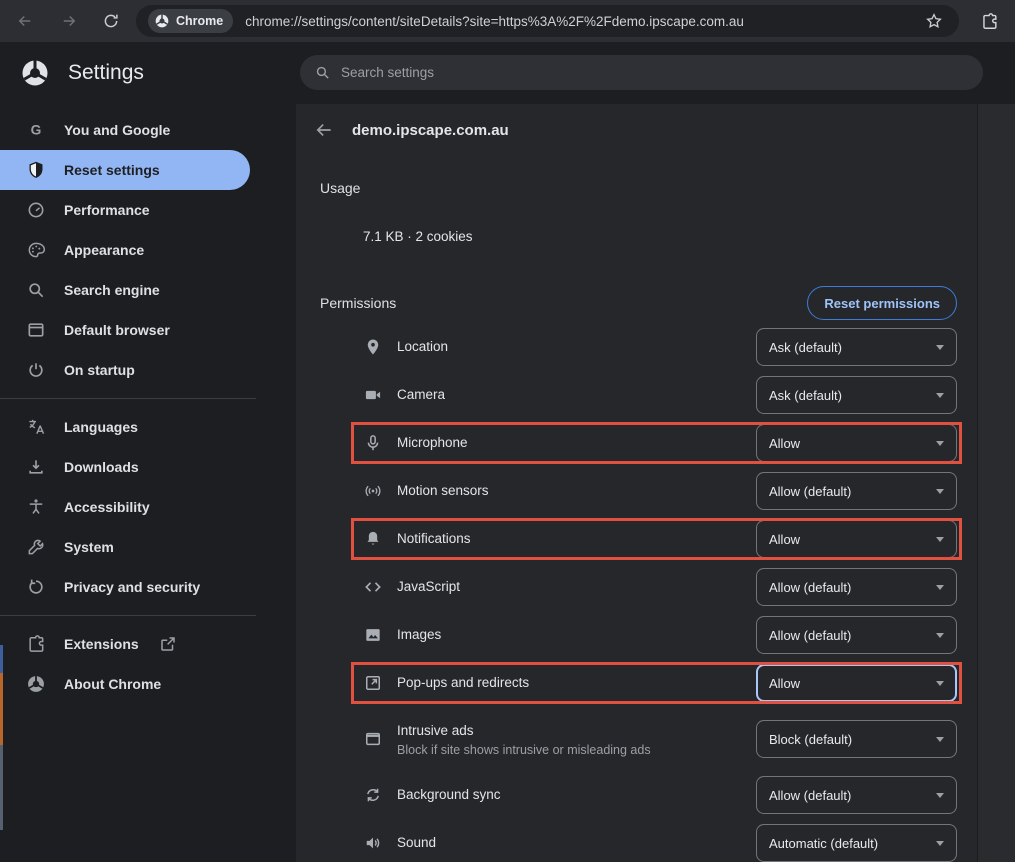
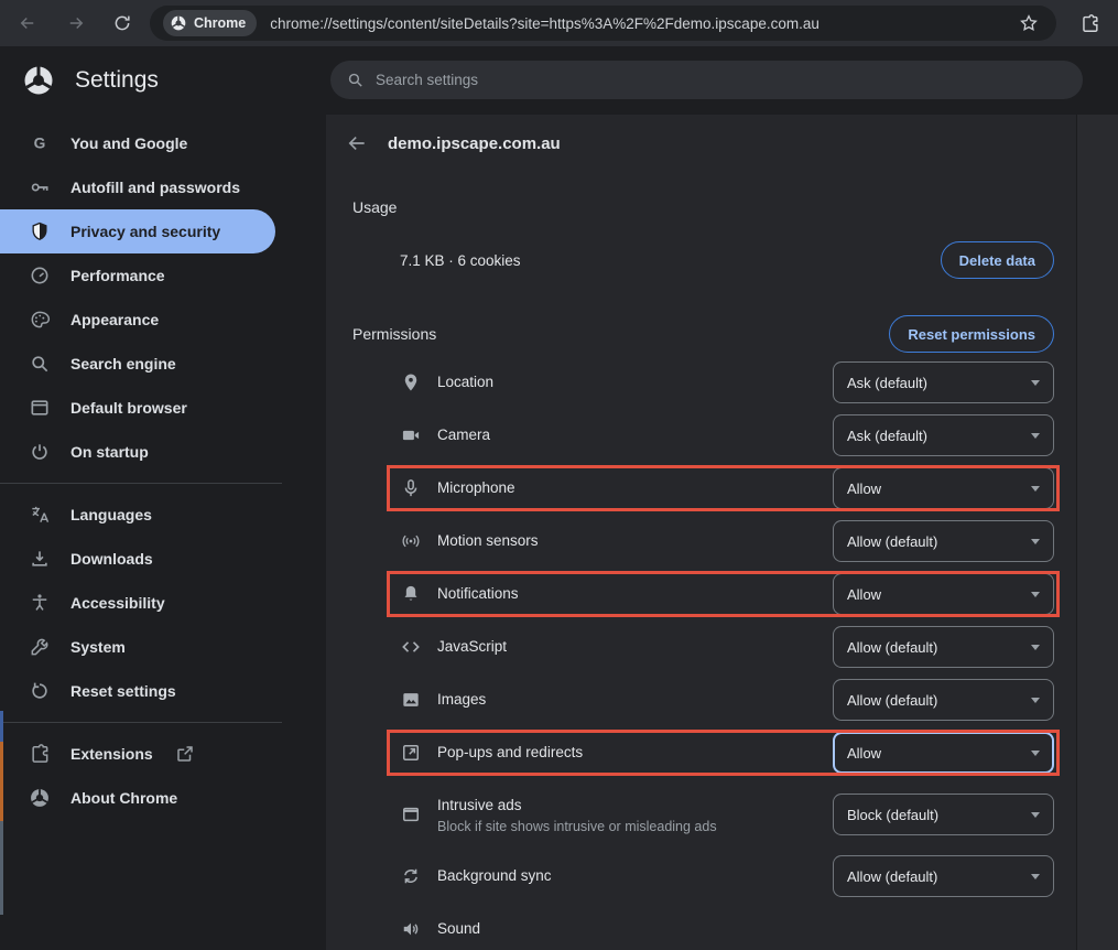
  Chrome
  chrome://settings/content/siteDetails?site=https%3A%2F%2Fdemo.ipscape.com.au
  Settings
  Search settings
  G
  You and Google
+ Autofill and passwords
- Reset settings
+ Privacy and security
  Performance
  Appearance
  Search engine
  Default browser
  On startup
  Languages
  Downloads
  Accessibility
  System
- Privacy and security
+ Reset settings
  Extensions
  About Chrome
  demo.ipscape.com.au
  Usage
- 7.1 KB · 2 cookies
+ 7.1 KB · 6 cookies
+ Delete data
  Permissions
  Reset permissions
  Location
  Ask (default)
  Camera
  Ask (default)
  Microphone
  Allow
  Motion sensors
  Allow (default)
  Notifications
  Allow
  JavaScript
  Allow (default)
  Images
  Allow (default)
  Pop-ups and redirects
  Allow
  Intrusive ads
  Block if site shows intrusive or misleading ads
  Block (default)
  Background sync
  Allow (default)
  Sound
- Automatic (default)
